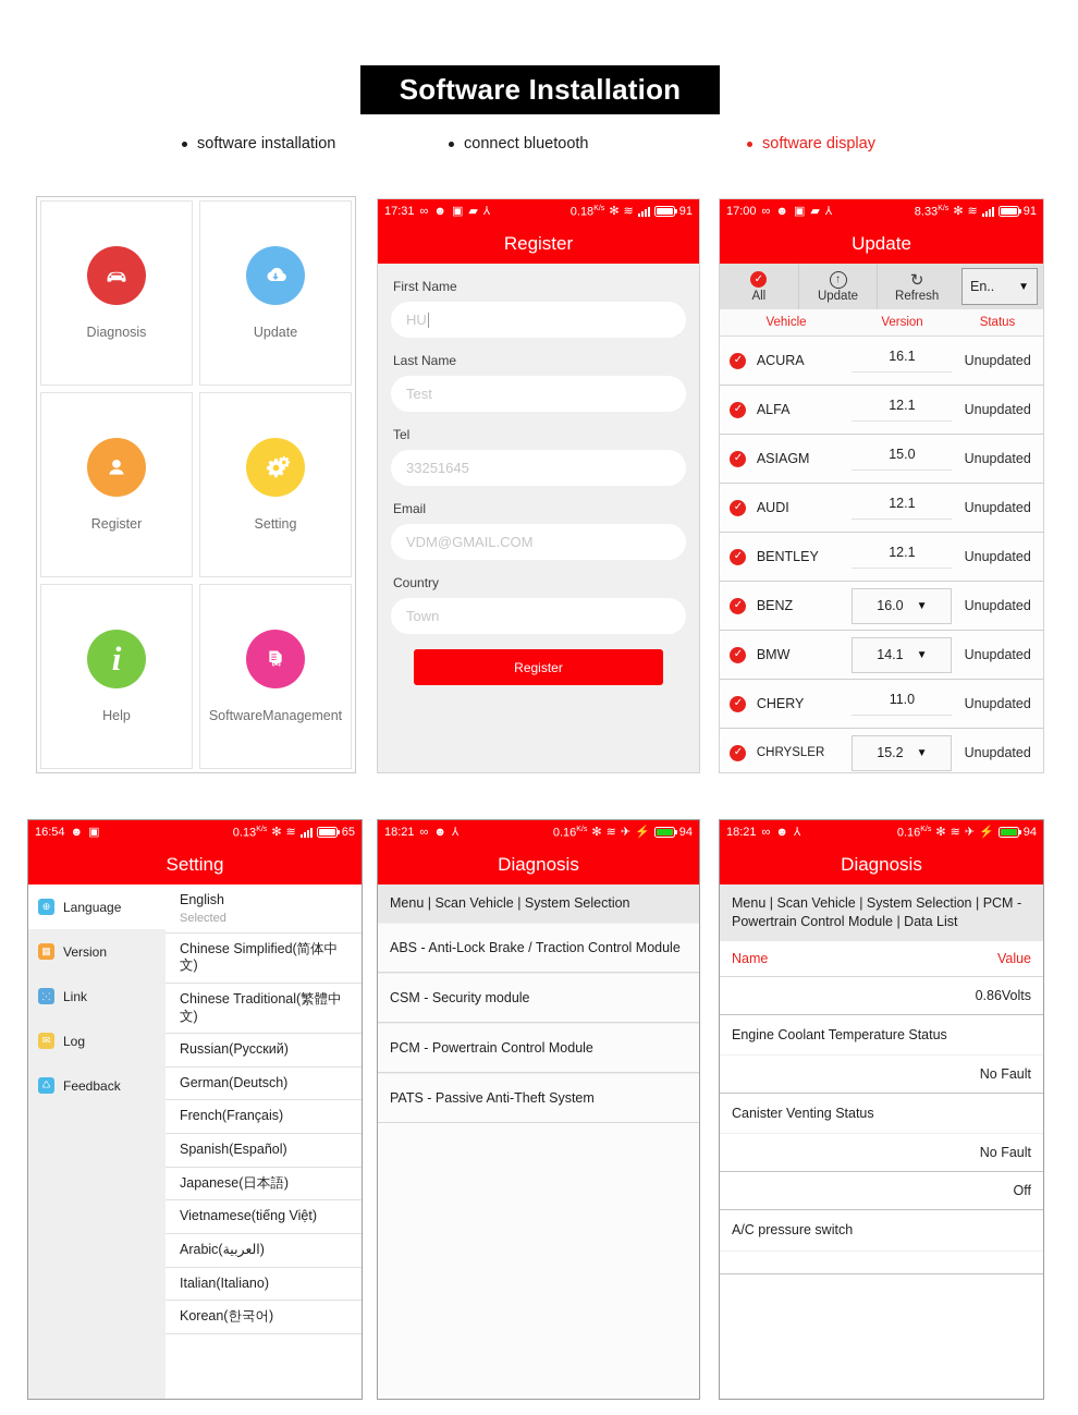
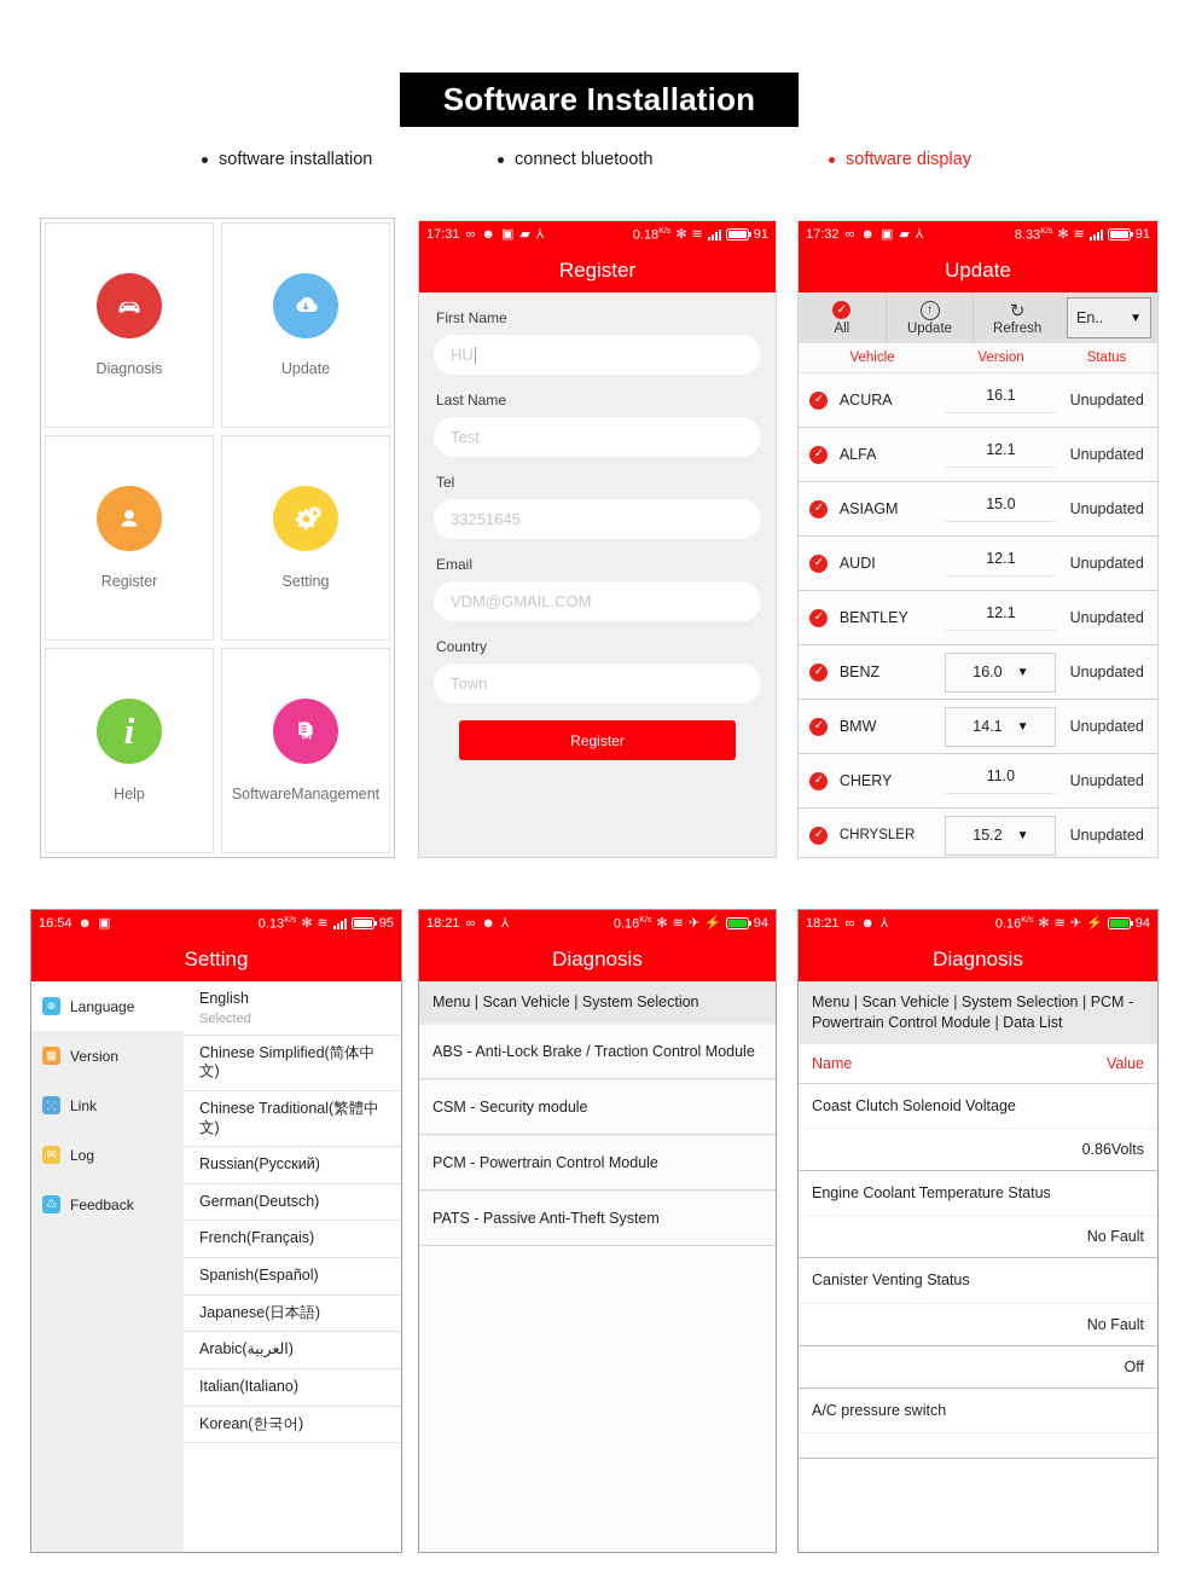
  Software Installation
  software installation
  connect bluetooth
  software display
  Diagnosis
  Update
  Register
  Setting
  i
  Help
  SoftwareManagement
  17:31
  ∞
  ☻
  ▣
  ▰
  ⅄
  ✻
  ≋
  91
  Register
  First Name
  HU
  Last Name
  Test
  Tel
  33251645
  Email
  VDM@GMAIL.COM
  Country
  Town
  Register
- 17:00
+ 17:32
  ∞
  ☻
  ▣
  ▰
  ⅄
  ✻
  ≋
  91
  Update
  ✓
  All
  ↑
  Update
  ↻
  Refresh
  En..
  ▼
  Vehicle
  Version
  Status
  ✓
  ACURA
  16.1
  Unupdated
  ✓
  ALFA
  12.1
  Unupdated
  ✓
  ASIAGM
  15.0
  Unupdated
  ✓
  AUDI
  12.1
  Unupdated
  ✓
  BENTLEY
  12.1
  Unupdated
  ✓
  BENZ
  16.0
  ▼
  Unupdated
  ✓
  BMW
  14.1
  ▼
  Unupdated
  ✓
  CHERY
  11.0
  Unupdated
  ✓
  CHRYSLER
  15.2
  ▼
  Unupdated
  16:54
  ☻
  ▣
  ✻
  ≋
- 65
+ 95
  Setting
  ⊕
  Language
  ▦
  Version
  ⁙
  Link
  ✉
  Log
  ♺
  Feedback
  English
  Selected
  Chinese Simplified(简体中文)
  Chinese Traditional(繁體中文)
  Russian(Русский)
  German(Deutsch)
  French(Français)
  Spanish(Español)
  Japanese(日本語)
- Vietnamese(tiếng Việt)
  Arabic(العربية)
  Italian(Italiano)
  Korean(한국어)
  18:21
  ∞
  ☻
  ⅄
  ✻
  ≋
  ✈
  ⚡
  94
  Diagnosis
  Menu | Scan Vehicle | System Selection
  ABS - Anti-Lock Brake / Traction Control Module
  CSM - Security module
  PCM - Powertrain Control Module
  PATS - Passive Anti-Theft System
  18:21
  ∞
  ☻
  ⅄
  ✻
  ≋
  ✈
  ⚡
  94
  Diagnosis
  Menu | Scan Vehicle | System Selection | PCM - Powertrain Control Module | Data List
  Name
  Value
+ Coast Clutch Solenoid Voltage
  0.86Volts
  Engine Coolant Temperature Status
  No Fault
  Canister Venting Status
  No Fault
  Off
  A/C pressure switch
